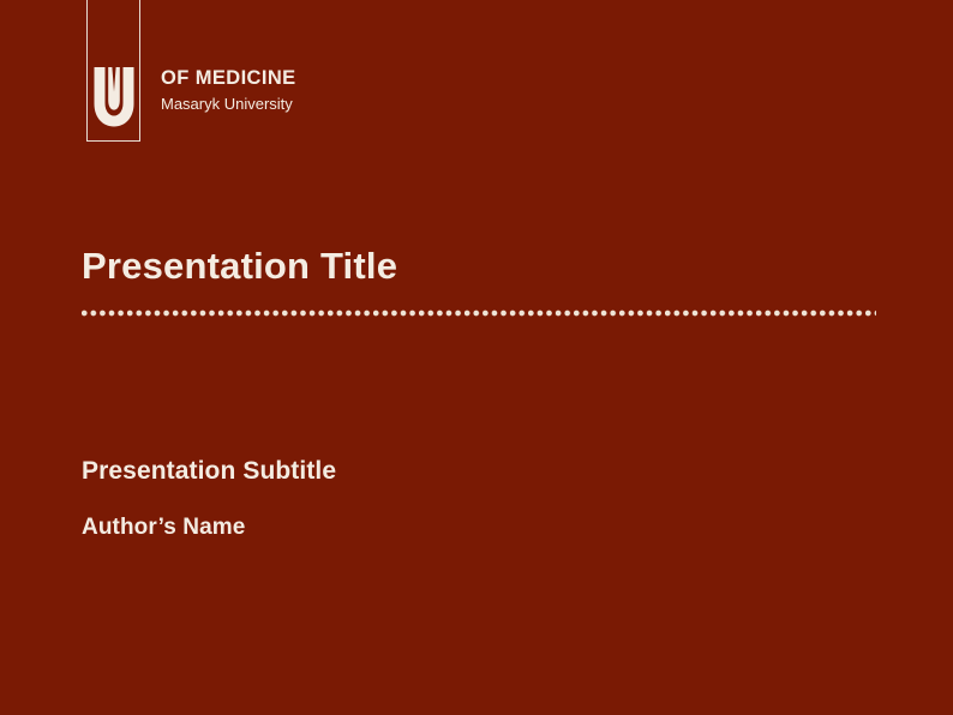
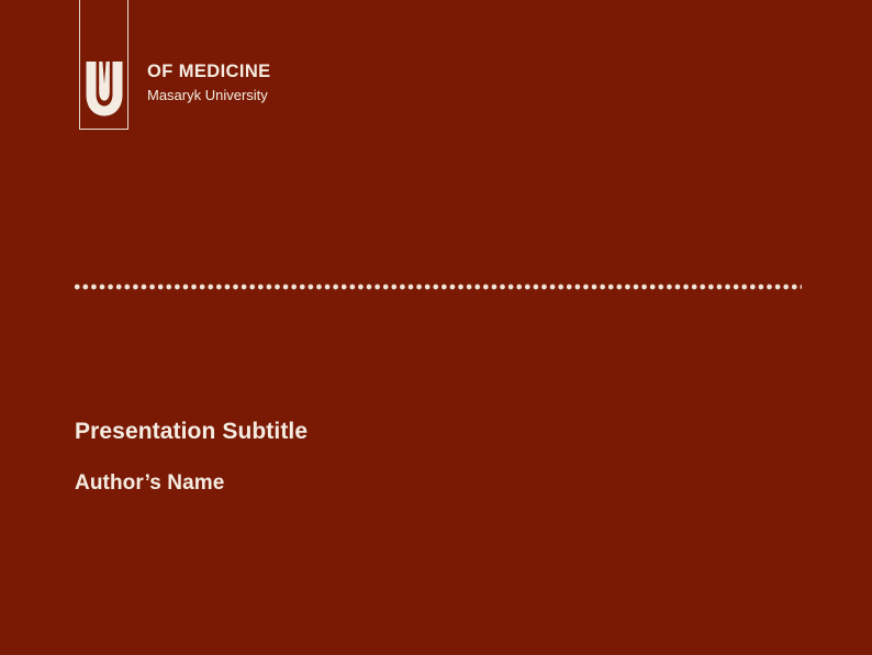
  OF MEDICINE
  Masaryk University
- Presentation Title
  Presentation Subtitle
  Author’s Name
